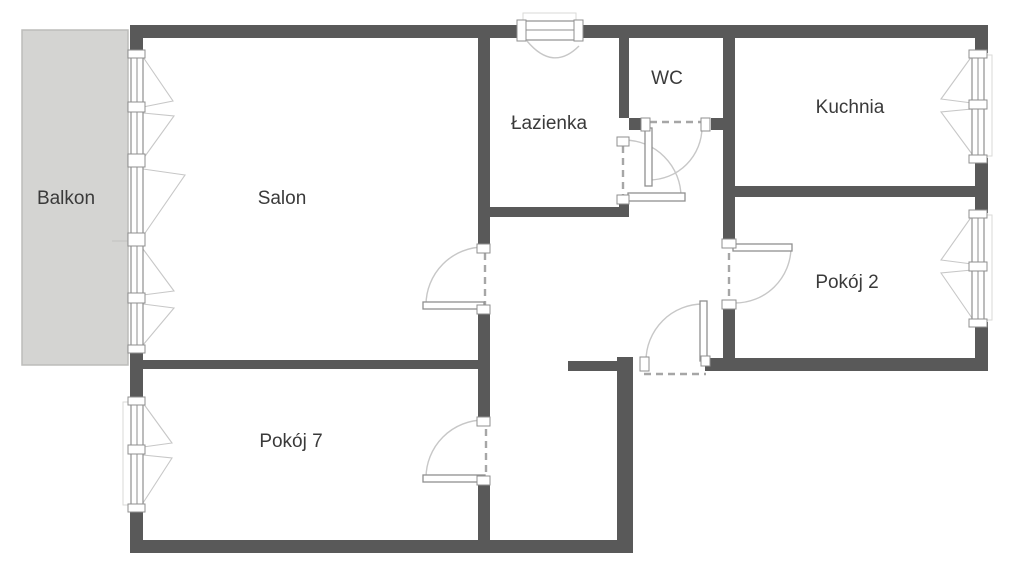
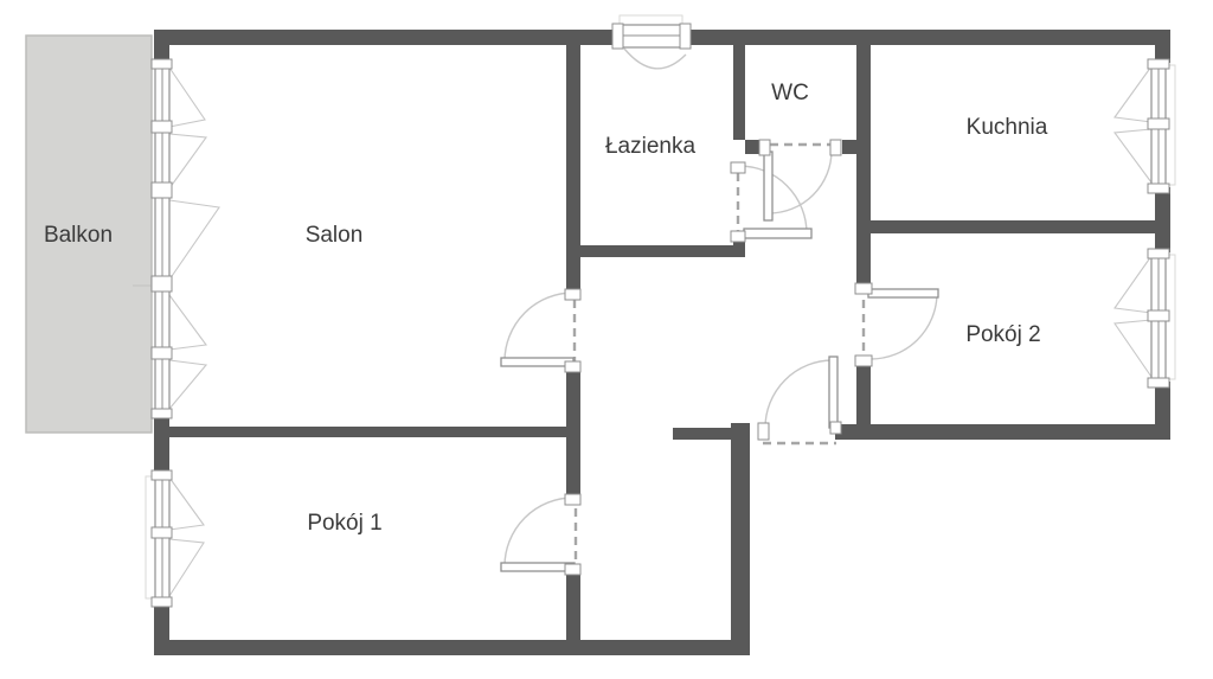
  Balkon
  Salon
  Łazienka
  WC
  Kuchnia
- Pokój 7
+ Pokój 1
  Pokój 2
